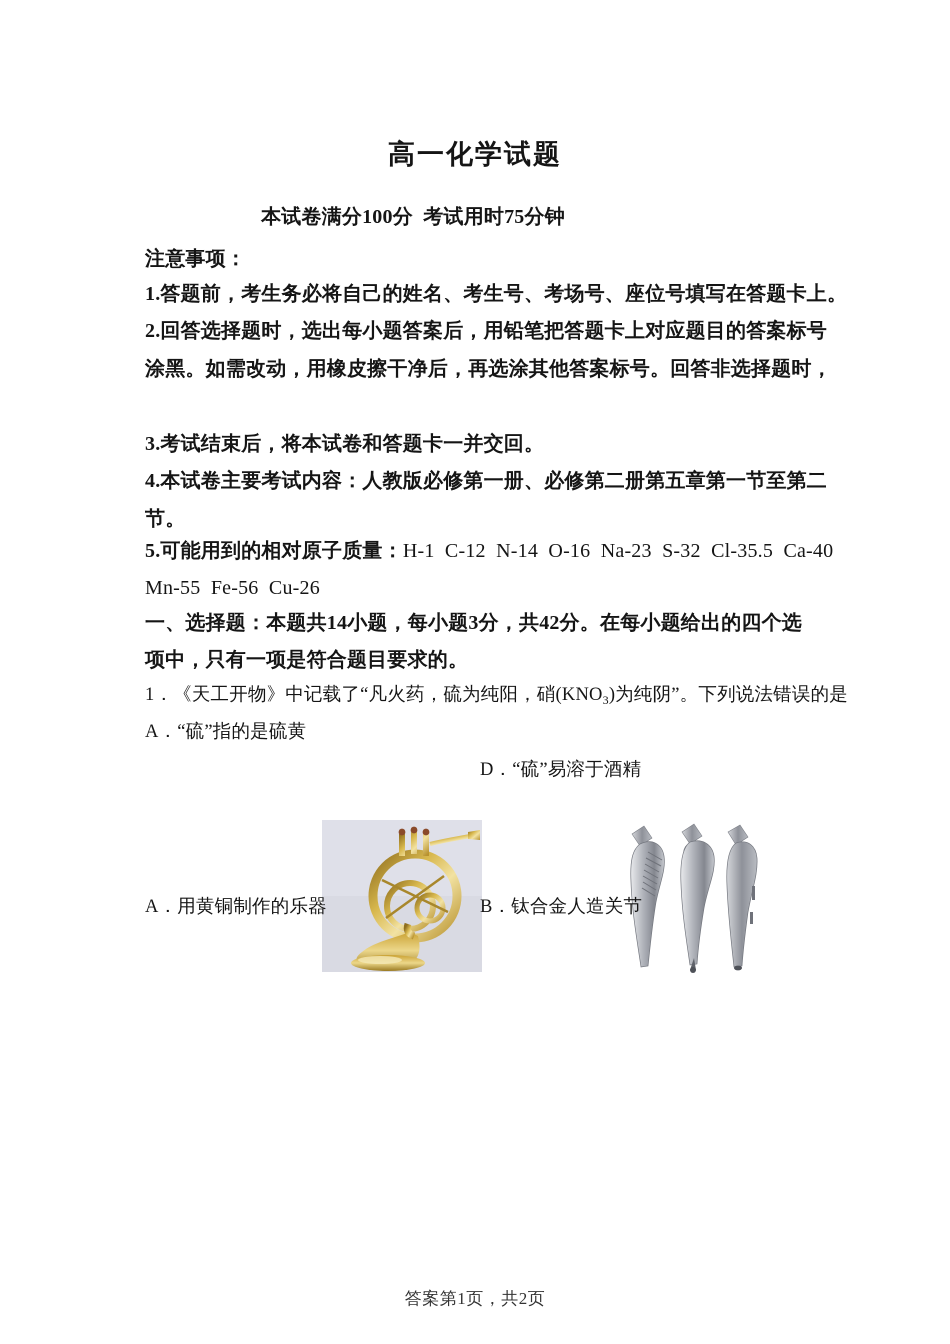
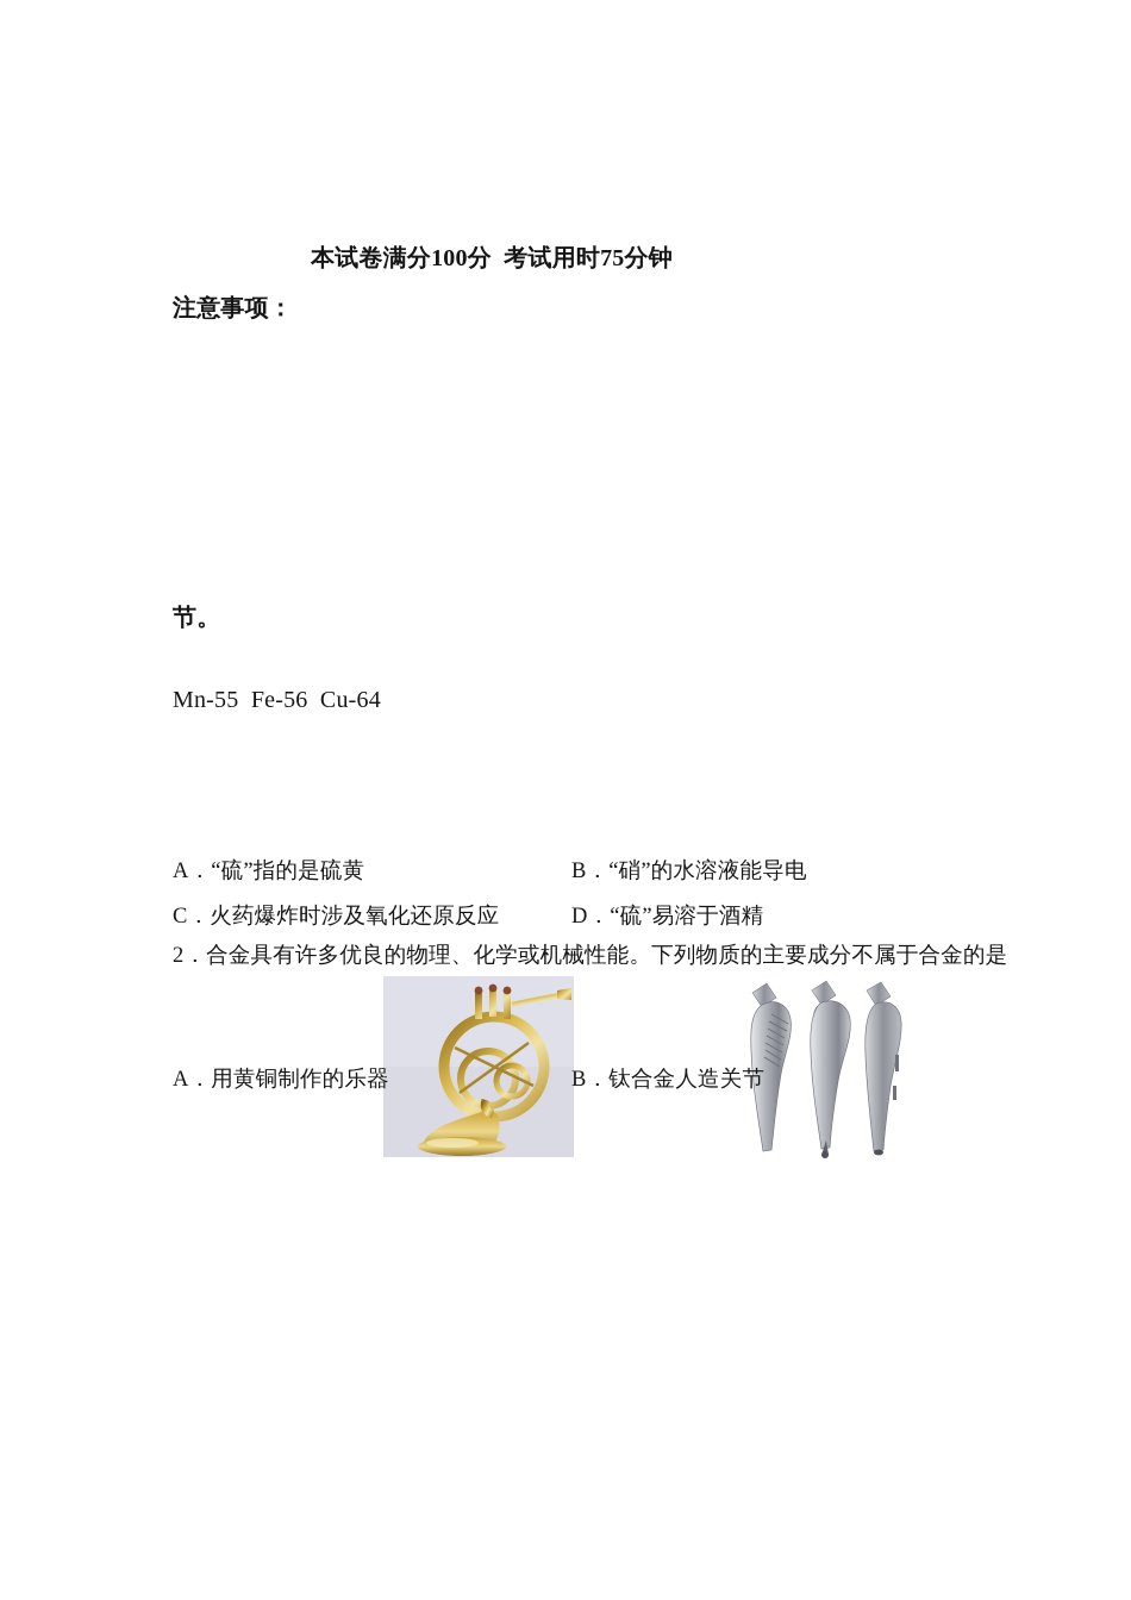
- 高一化学试题
  本试卷满分100分 考试用时75分钟
  注意事项：
- 1.答题前，考生务必将自己的姓名、考生号、考场号、座位号填写在答题卡上。
- 2.回答选择题时，选出每小题答案后，用铅笔把答题卡上对应题目的答案标号
- 涂黑。如需改动，用橡皮擦干净后，再选涂其他答案标号。回答非选择题时，
- 3.考试结束后，将本试卷和答题卡一并交回。
- 4.本试卷主要考试内容：人教版必修第一册、必修第二册第五章第一节至第二
  节。
- 5.可能用到的相对原子质量：H-1 C-12 N-14 O-16 Na-23 S-32 Cl-35.5 Ca-40
- Mn-55 Fe-56 Cu-26
+ Mn-55 Fe-56 Cu-64
- 一、选择题：本题共14小题，每小题3分，共42分。在每小题给出的四个选
- 项中，只有一项是符合题目要求的。
- 1．《天工开物》中记载了“凡火药，硫为纯阳，硝(KNO3)为纯阴”。下列说法错误的是
  A．“硫”指的是硫黄
+ B．“硝”的水溶液能导电
+ C．火药爆炸时涉及氧化还原反应
  D．“硫”易溶于酒精
+ 2．合金具有许多优良的物理、化学或机械性能。下列物质的主要成分不属于合金的是
  A．用黄铜制作的乐器
  B．钛合金人造关节
- 答案第1页，共2页
